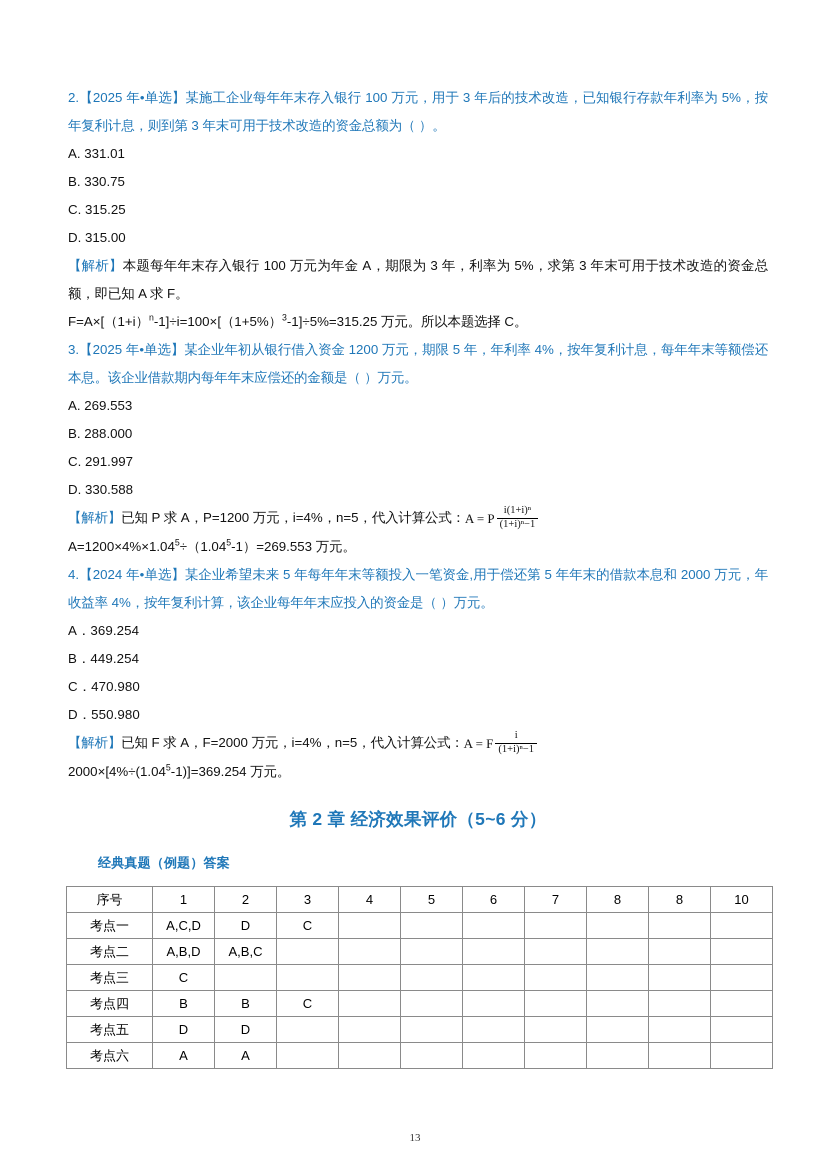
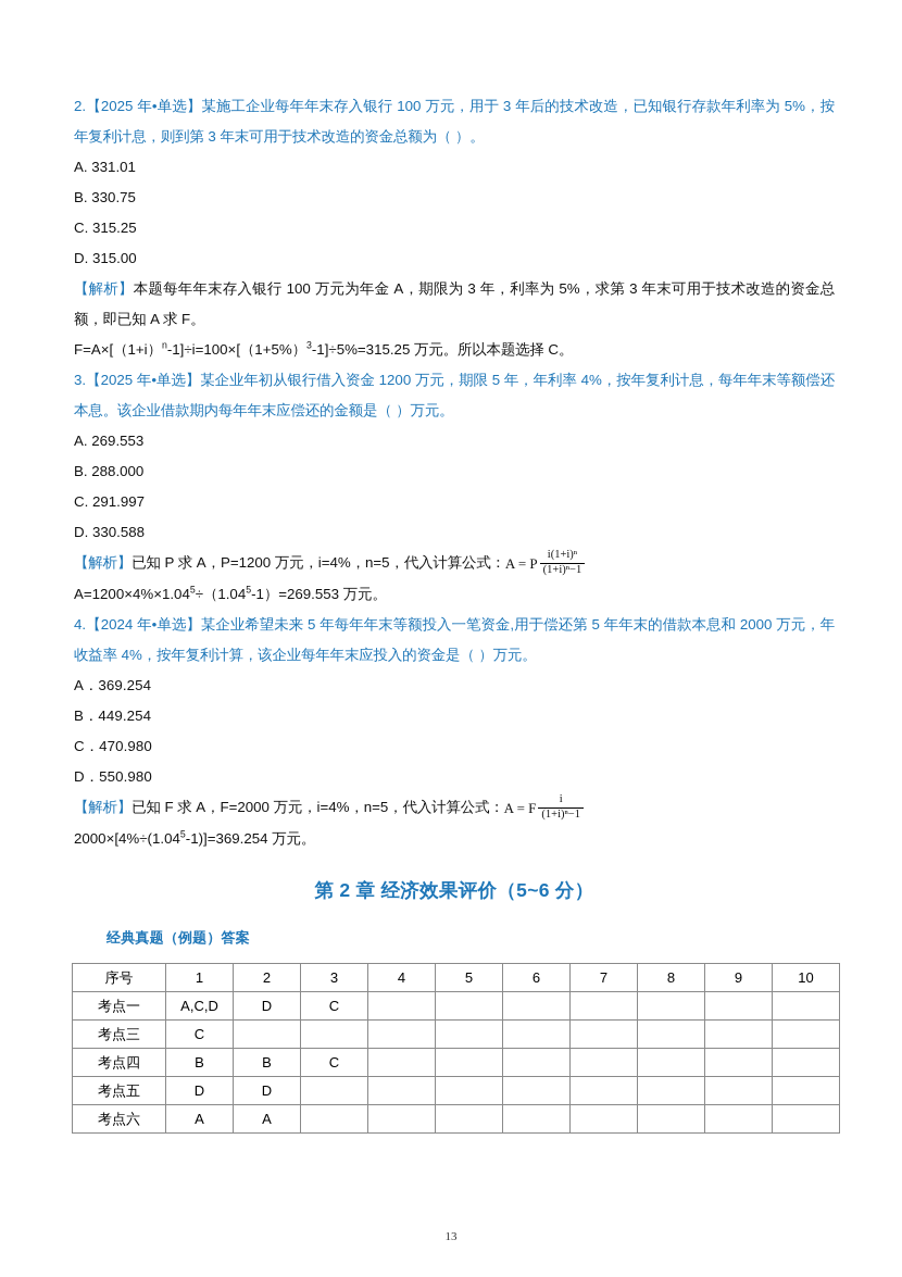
  2.【2025 年•单选】某施工企业每年年末存入银行 100 万元，用于 3 年后的技术改造，已知银行存款年利率为 5%，按年复利计息，则到第 3 年末可用于技术改造的资金总额为（ ）。
  A. 331.01
  B. 330.75
  C. 315.25
  D. 315.00
  【解析】本题每年年末存入银行 100 万元为年金 A，期限为 3 年，利率为 5%，求第 3 年末可用于技术改造的资金总额，即已知 A 求 F。
  F=A×[（1+i）n-1]÷i=100×[（1+5%）3-1]÷5%=315.25 万元。所以本题选择 C。
  3.【2025 年•单选】某企业年初从银行借入资金 1200 万元，期限 5 年，年利率 4%，按年复利计息，每年年末等额偿还本息。该企业借款期内每年年末应偿还的金额是（ ）万元。
  A. 269.553
  B. 288.000
  C. 291.997
  D. 330.588
  【解析】已知 P 求 A，P=1200 万元，i=4%，n=5，代入计算公式：A = P
  i(1+i)ⁿ
  (1+i)ⁿ−1
  A=1200×4%×1.045÷（1.045-1）=269.553 万元。
  4.【2024 年•单选】某企业希望未来 5 年每年年末等额投入一笔资金,用于偿还第 5 年年末的借款本息和 2000 万元，年收益率 4%，按年复利计算，该企业每年年末应投入的资金是（ ）万元。
  A．369.254
  B．449.254
  C．470.980
  D．550.980
  【解析】已知 F 求 A，F=2000 万元，i=4%，n=5，代入计算公式：A = F
  i
  (1+i)ⁿ−1
  2000×[4%÷(1.045-1)]=369.254 万元。
  第 2 章 经济效果评价（5~6 分）
  经典真题（例题）答案
- 序号	1	2	3	4	5	6	7	8	8	10
+ 序号	1	2	3	4	5	6	7	8	9	10
  考点一	A,C,D	D	C
- 考点二	A,B,D	A,B,C
  考点三	C
  考点四	B	B	C
  考点五	D	D
  考点六	A	A
  13
